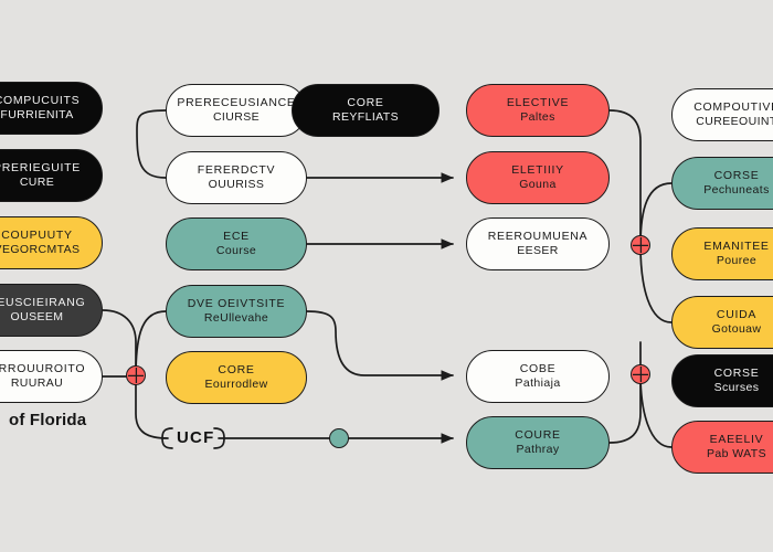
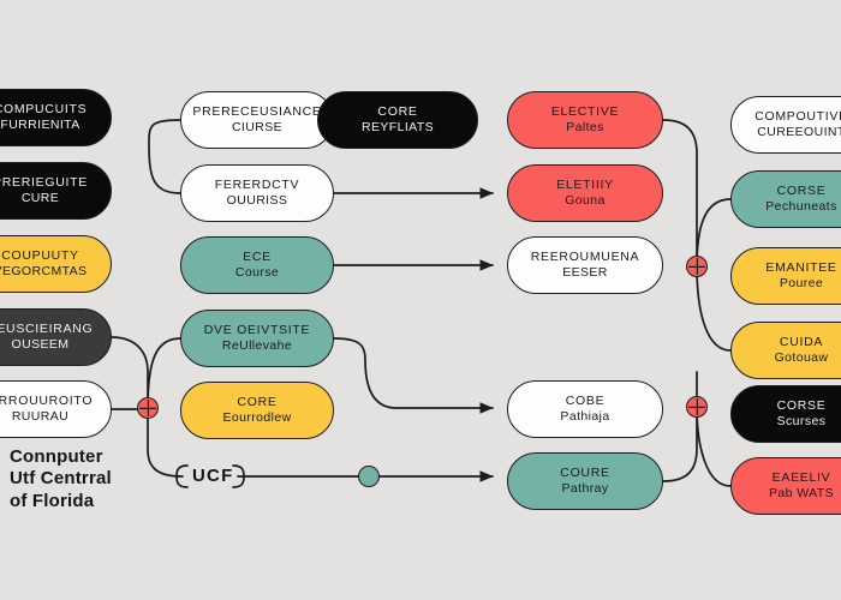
  OMPUCUITS
  FURRIENITA
  RERIEGUITE
  CURE
  COUPUUTY
  EGORCMTAS
  EUSCIEIRANG
  OUSEEM
  RROUUROITO
  RUURAU
  PRERECEUSIANC
  CIURSE
  CORE
  REYFLIATS
  FERERDCTV
  OUURISS
  ECE
  Course
  DVE OEIVTSITE
  ReUllevahe
  CORE
  Eourrodlew
  ELECTIVE
  Paltes
  ELETIIIY
  Gouna
  REEROUMUENA
  EESER
  COBE
  Pathiaja
  COURE
  Pathray
  COMPOUTIV
  CUREEOUIN
  CORSE
  Pechuneats
  EMANITEE
  Pouree
  CUIDA
  Gotouaw
  CORSE
  Scurses
  EAEELIV
  Pab WATS
  UCF
+ Connputer
+ Utf Centrral
  of Florida
